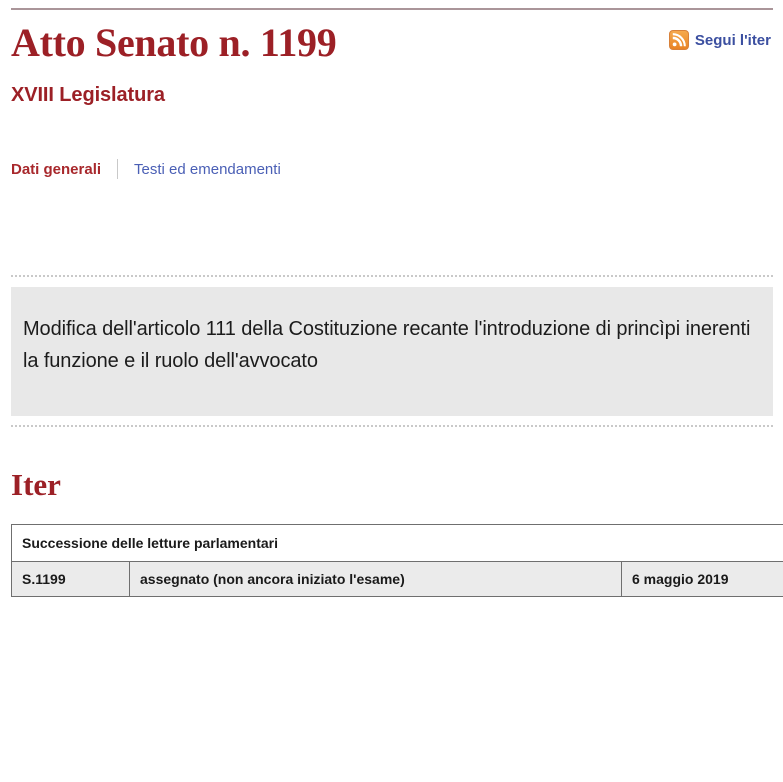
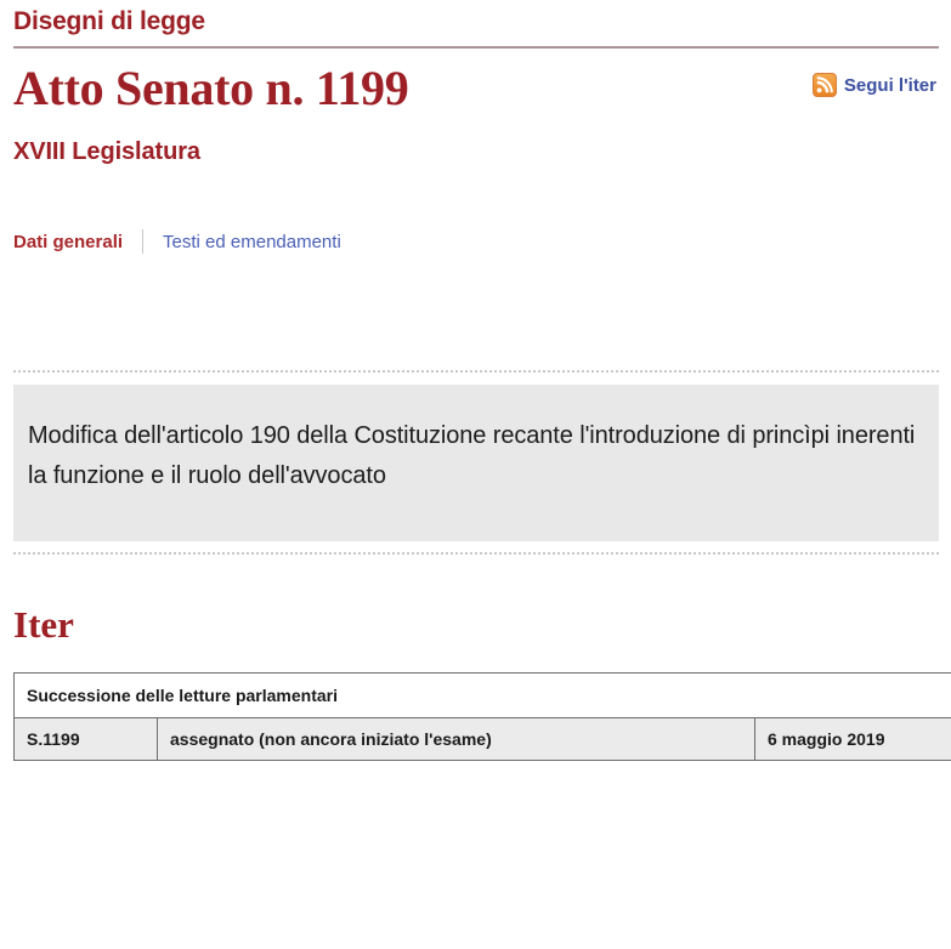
+ Disegni di legge
  Atto Senato n. 1199
  Segui l'iter
  XVIII Legislatura
  Dati generali
  Testi ed emendamenti
- Modifica dell'articolo 111 della Costituzione recante l'introduzione di princìpi inerenti la funzione e il ruolo dell'avvocato
+ Modifica dell'articolo 190 della Costituzione recante l'introduzione di princìpi inerenti la funzione e il ruolo dell'avvocato
  Iter
  Successione delle letture parlamentari
  S.1199	assegnato (non ancora iniziato l'esame)	6 maggio 2019
